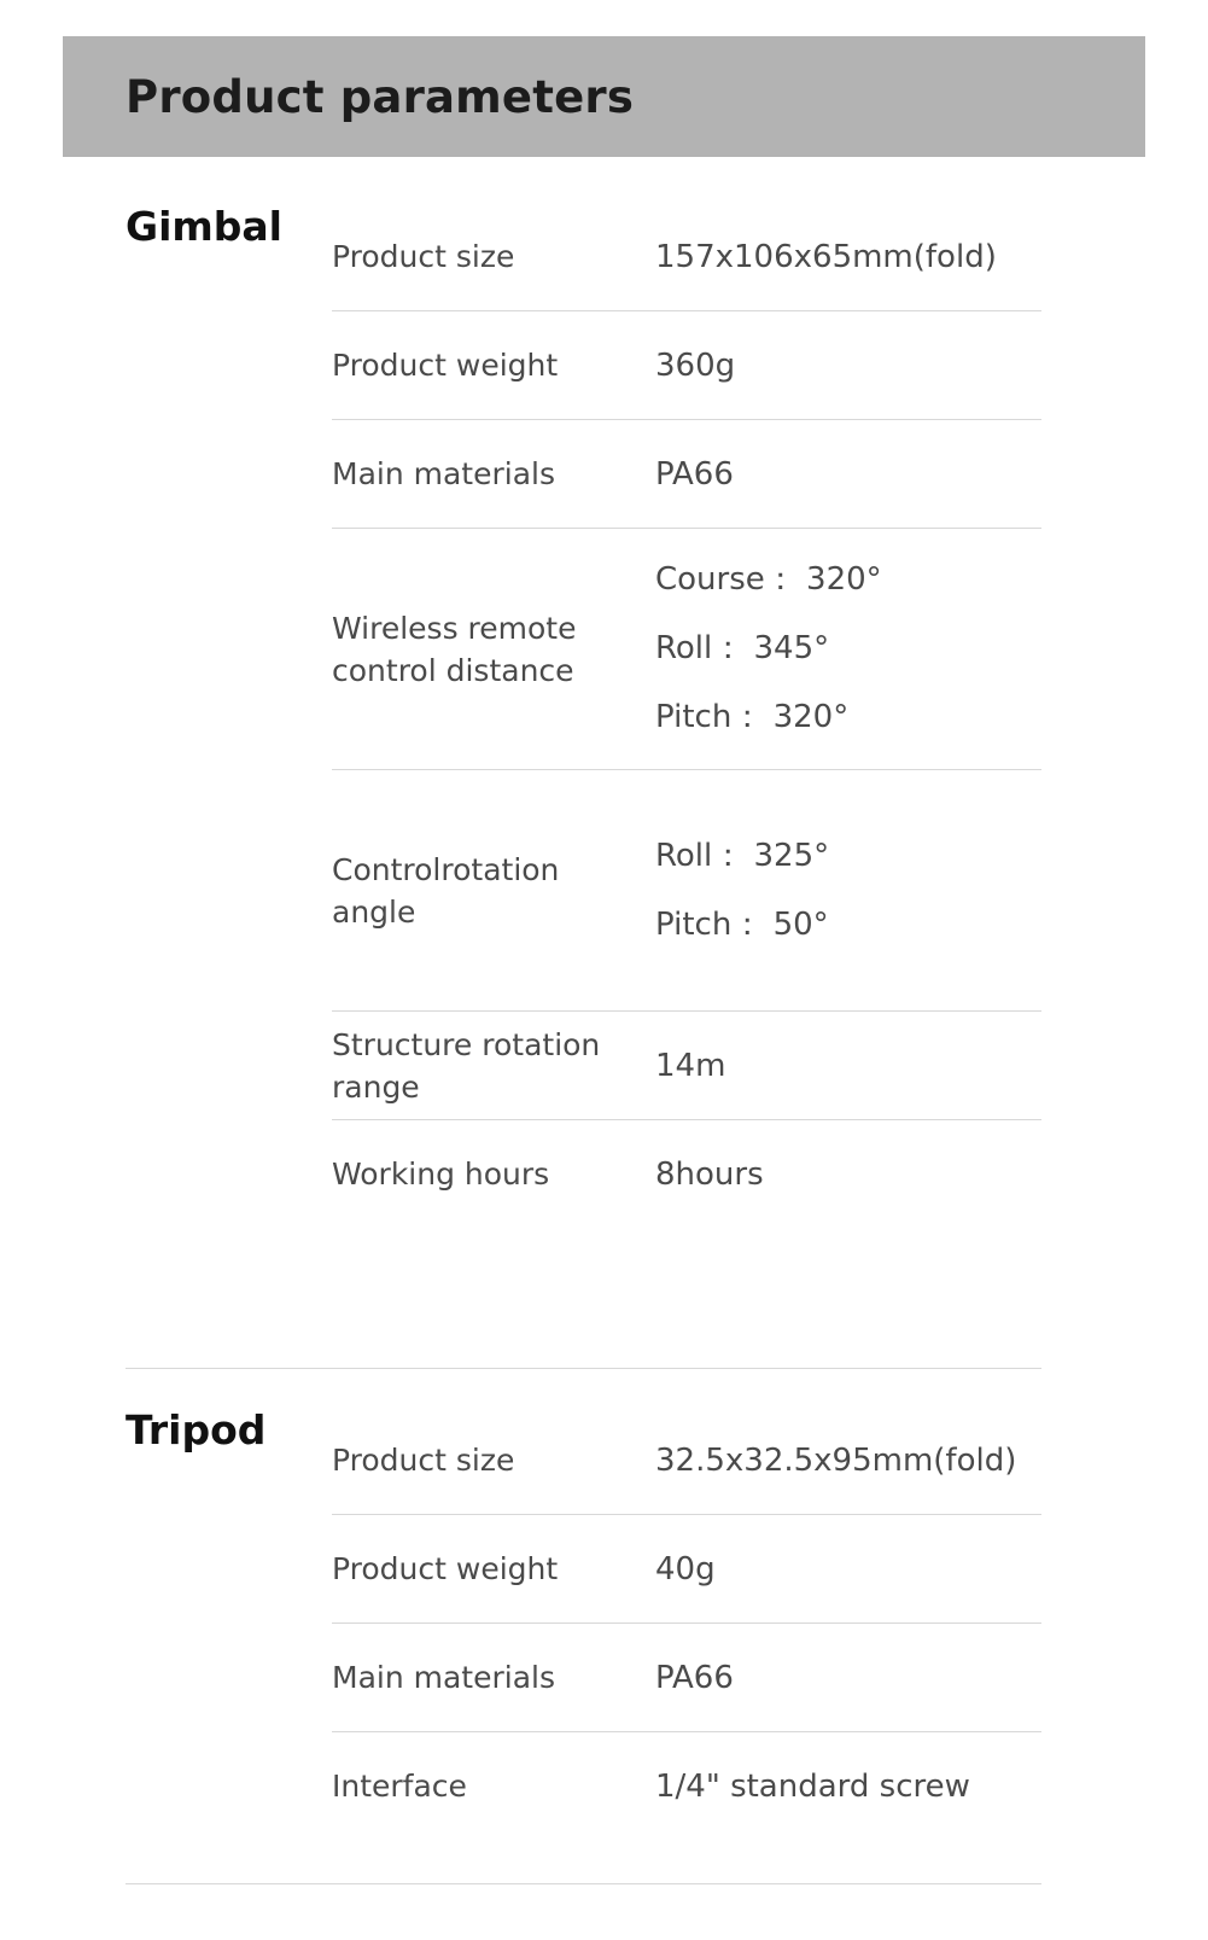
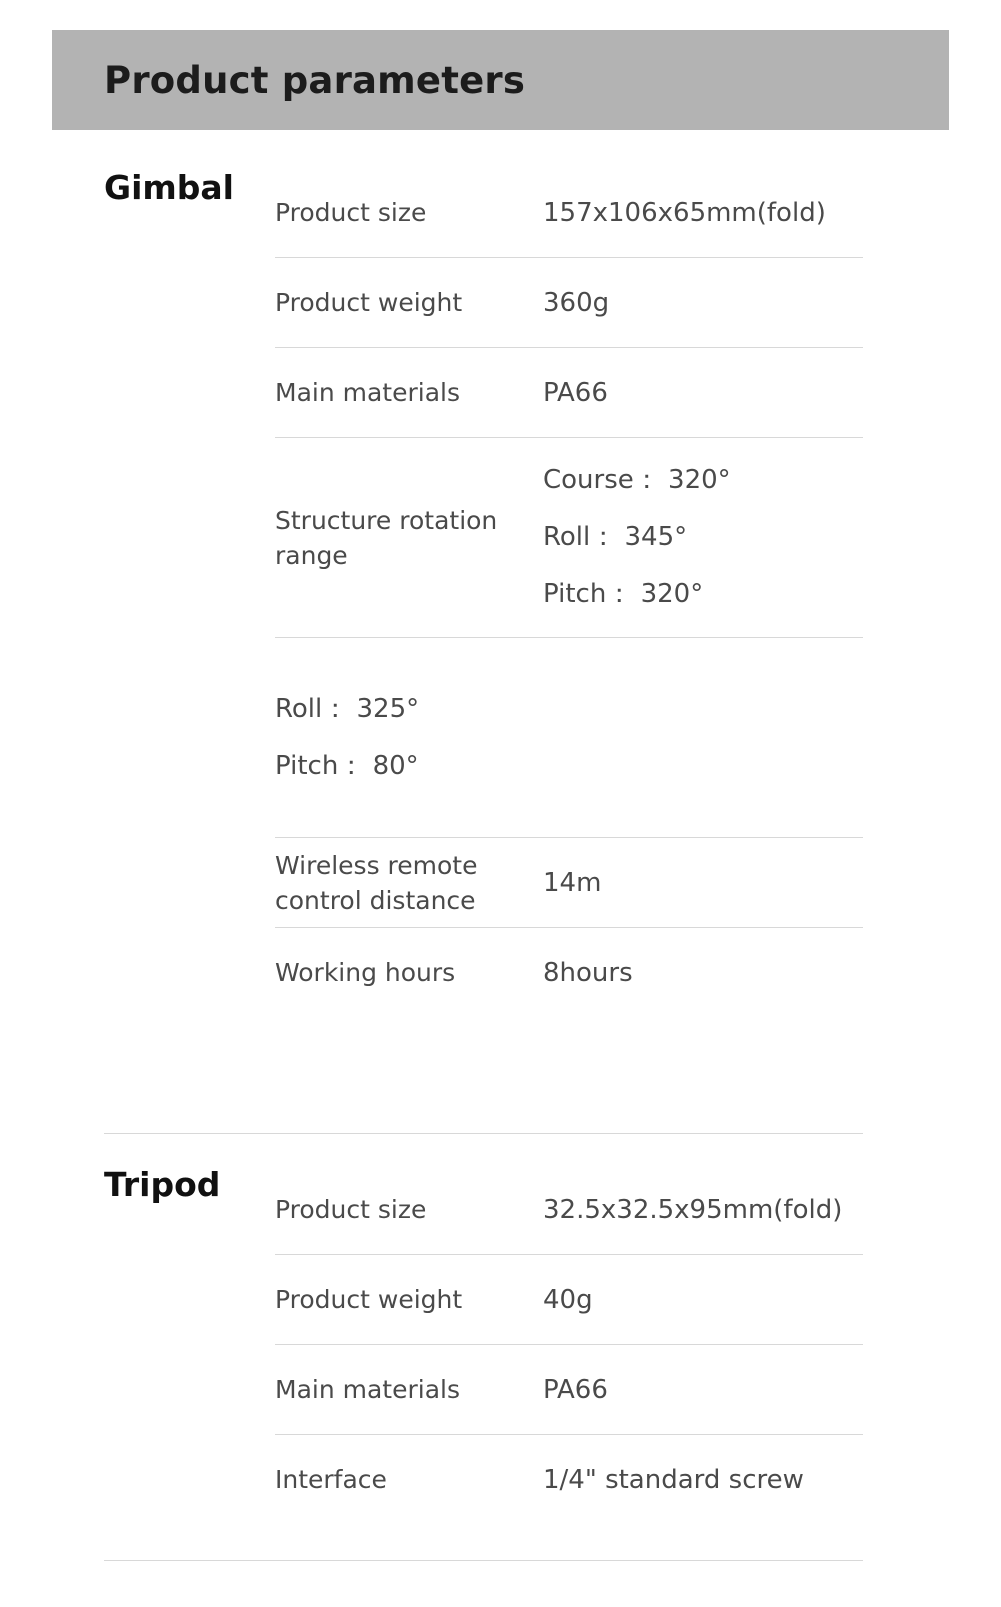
  Product parameters
  Gimbal
  Product size
  157x106x65mm(fold)
  Product weight
  360g
  Main materials
  PA66
- Wireless remote control distance
+ Structure rotation range
  Course： 320°
  Roll： 345°
  Pitch： 320°
- Controlrotation angle
  Roll： 325°
- Pitch： 50°
+ Pitch： 80°
- Structure rotation range
+ Wireless remote control distance
  14m
  Working hours
  8hours
  Tripod
  Product size
  32.5x32.5x95mm(fold)
  Product weight
  40g
  Main materials
  PA66
  Interface
  1/4" standard screw
